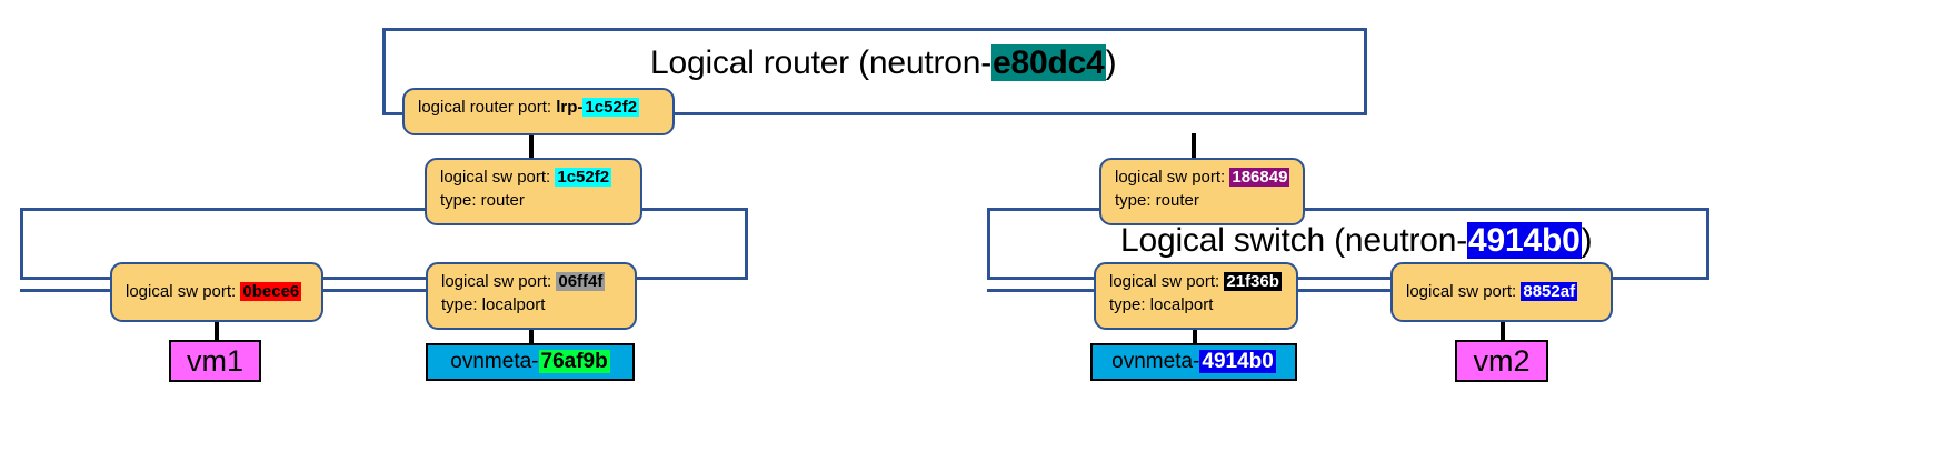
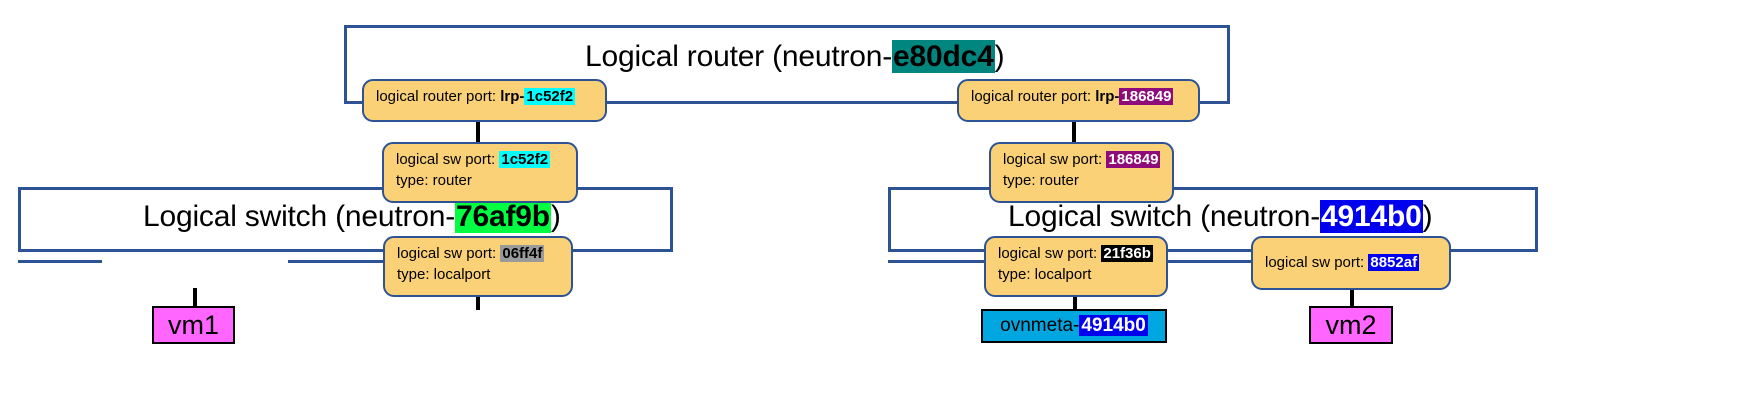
  Logical router (neutron-e80dc4)
  logical router port: lrp-1c52f2
+ logical router port: lrp-186849
+ Logical switch (neutron-76af9b)
  logical sw port: 1c52f2
  type: router
- logical sw port: 0bece6
  logical sw port: 06ff4f
  type: localport
  vm1
- ovnmeta-76af9b
  Logical switch (neutron-4914b0)
  logical sw port: 186849
  type: router
  logical sw port: 21f36b
  type: localport
  logical sw port: 8852af
  ovnmeta-4914b0
  vm2
